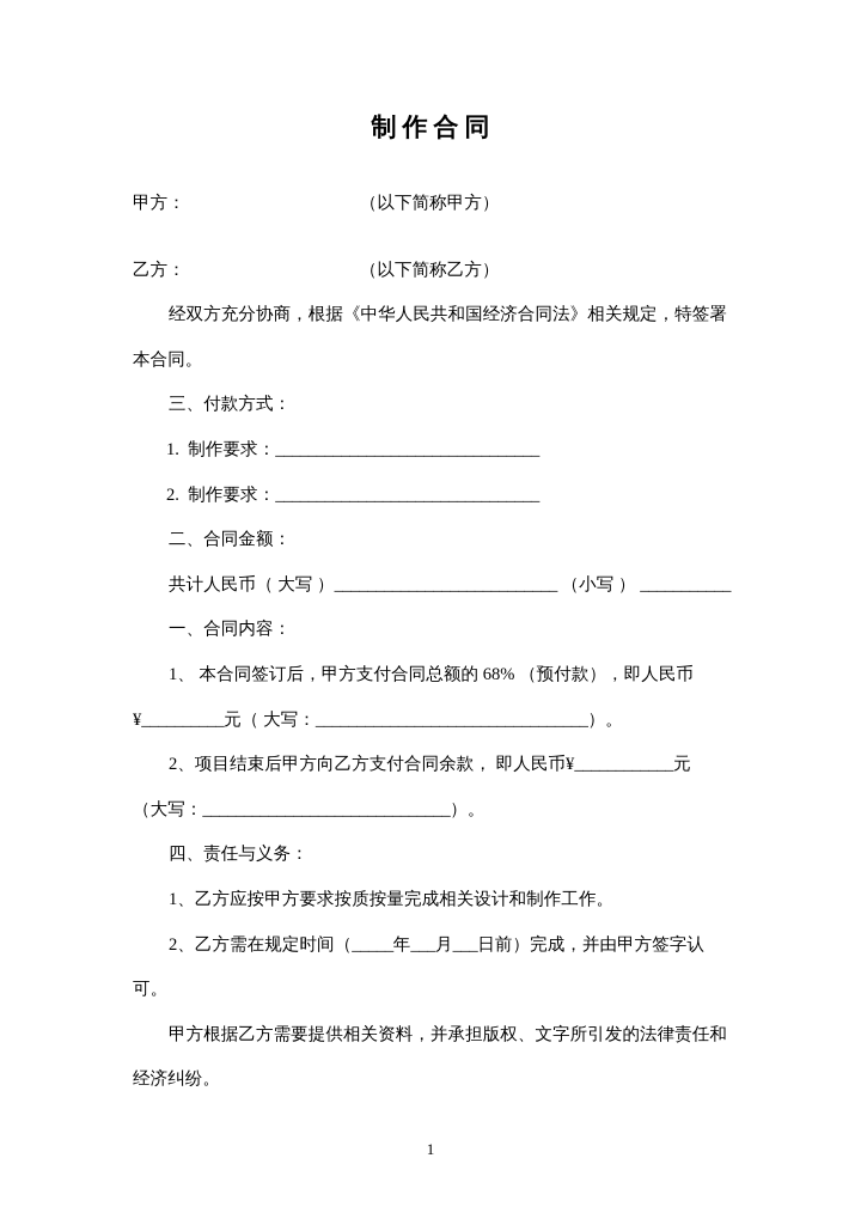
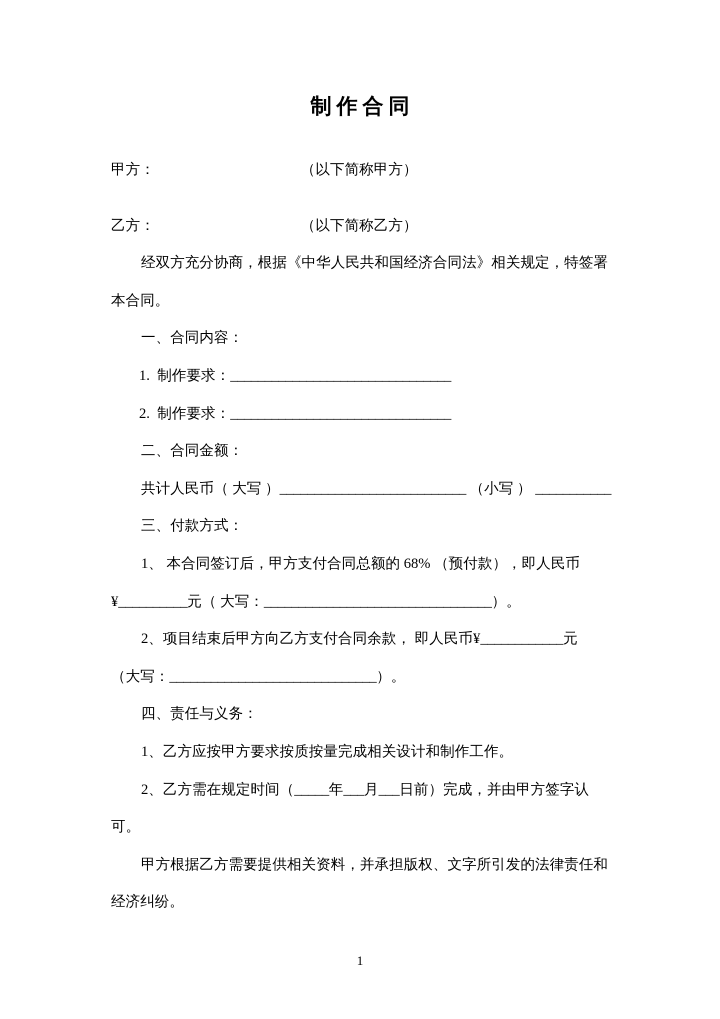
  制作合同
  甲方： （以下简称甲方）
  乙方： （以下简称乙方）
  经双方充分协商，根据《中华人民共和国经济合同法》相关规定，特签署本合同。
- 三、付款方式：
+ 一、合同内容：
  1. 制作要求：________________________________
  2. 制作要求：________________________________
  二、合同金额：
  共计人民币（ 大写 ）___________________________ （小写 ） ___________
- 一、合同内容：
+ 三、付款方式：
  1、 本合同签订后，甲方支付合同总额的 68% （预付款），即人民币
  ¥__________元（ 大写：_________________________________）。
  2、项目结束后甲方向乙方支付合同余款， 即人民币¥____________元
  （大写：______________________________）。
  四、责任与义务：
  1、乙方应按甲方要求按质按量完成相关设计和制作工作。
  2、乙方需在规定时间（_____年___月___日前）完成，并由甲方签字认可。
  甲方根据乙方需要提供相关资料，并承担版权、文字所引发的法律责任和经济纠纷。
  1
